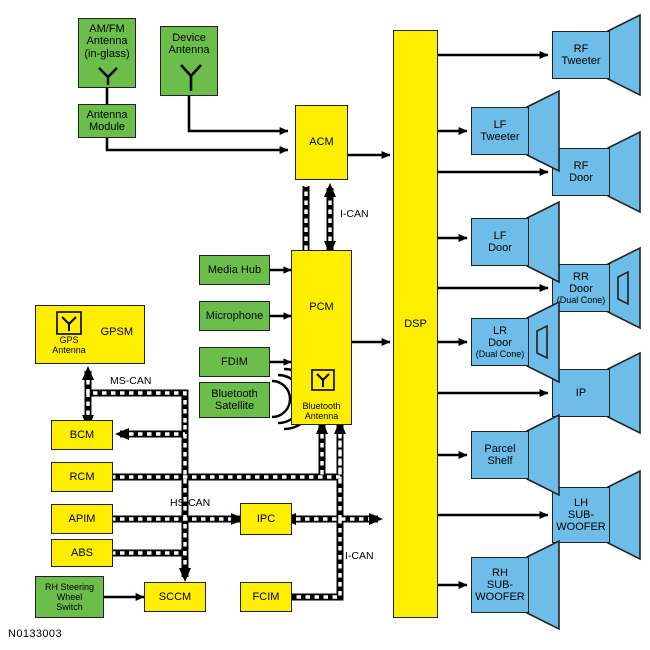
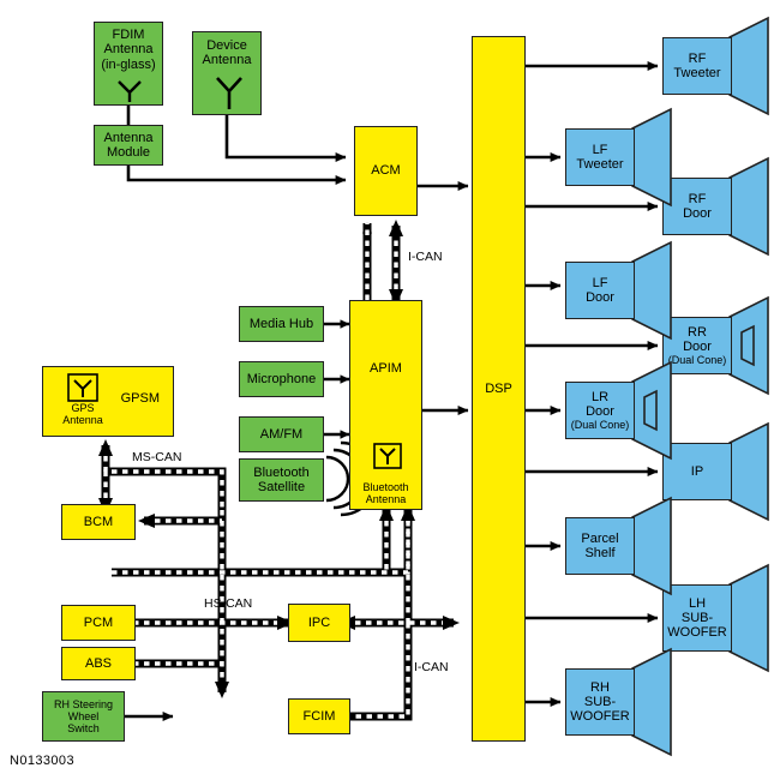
- AM/FM
+ FDIM
  Antenna
  (in-glass)
  Device
  Antenna
  Antenna
  Module
  Media Hub
  Microphone
- FDIM
+ AM/FM
  Bluetooth
  Satellite
  RH Steering
  Wheel
  Switch
  ACM
- PCM
+ APIM
  Bluetooth
  Antenna
  DSP
  GPSM
  GPS
  Antenna
  BCM
- RCM
- APIM
+ PCM
  ABS
- SCCM
  IPC
  FCIM
  RF
  Tweeter
  RF
  Door
  RR
  Door
  (Dual Cone)
  IP
  LH
  SUB-
  WOOFER
  LF
  Tweeter
  LF
  Door
  LR
  Door
  (Dual Cone)
  Parcel
  Shelf
  RH
  SUB-
  WOOFER
  I-CAN
  MS-CAN
  HS-CAN
  I-CAN
  N0133003
